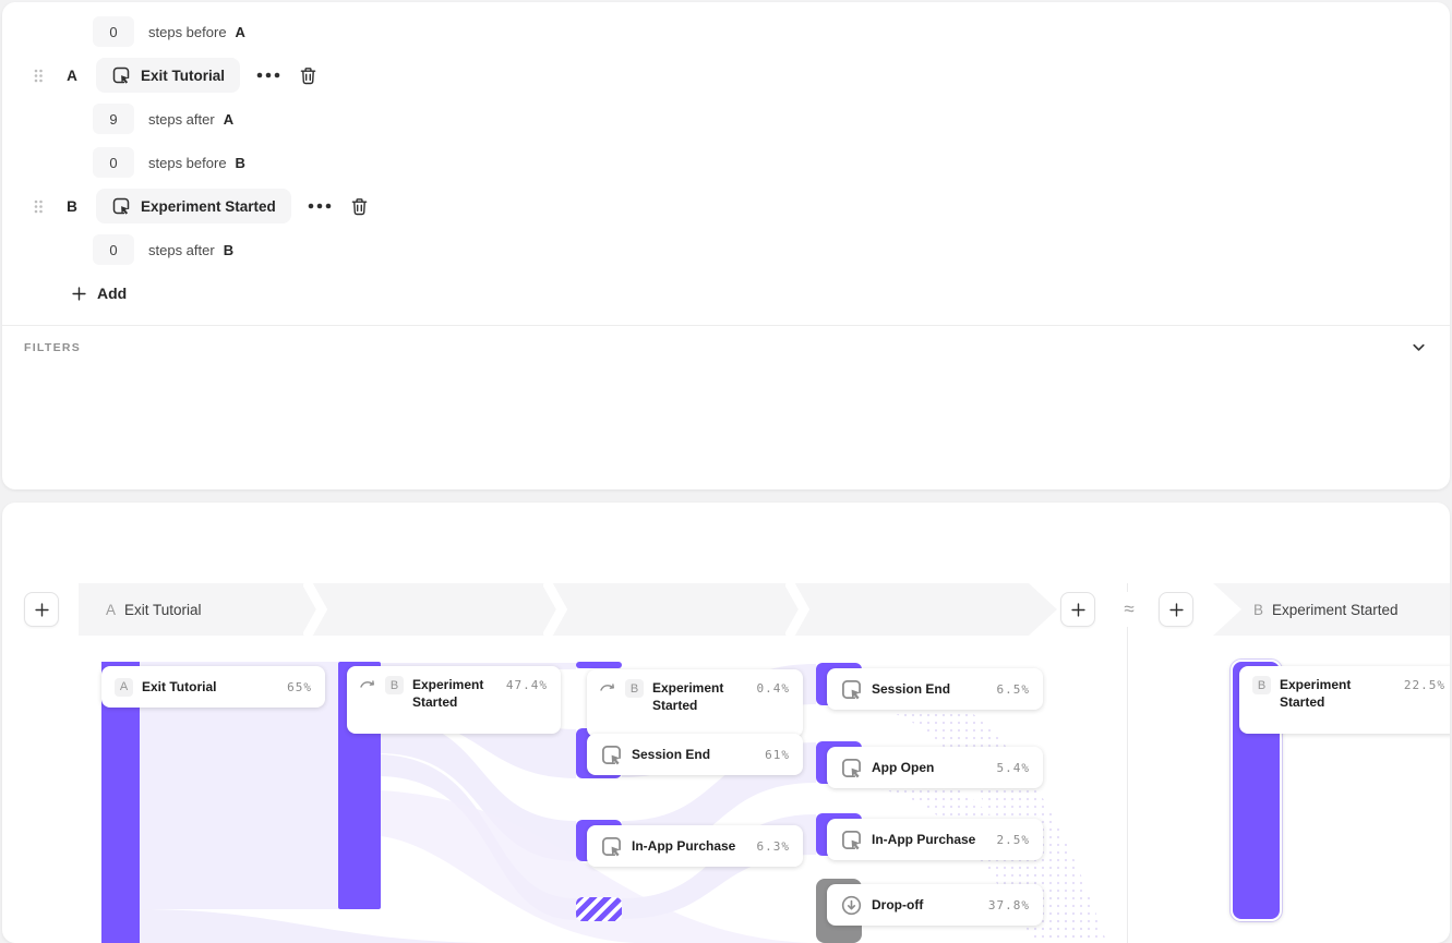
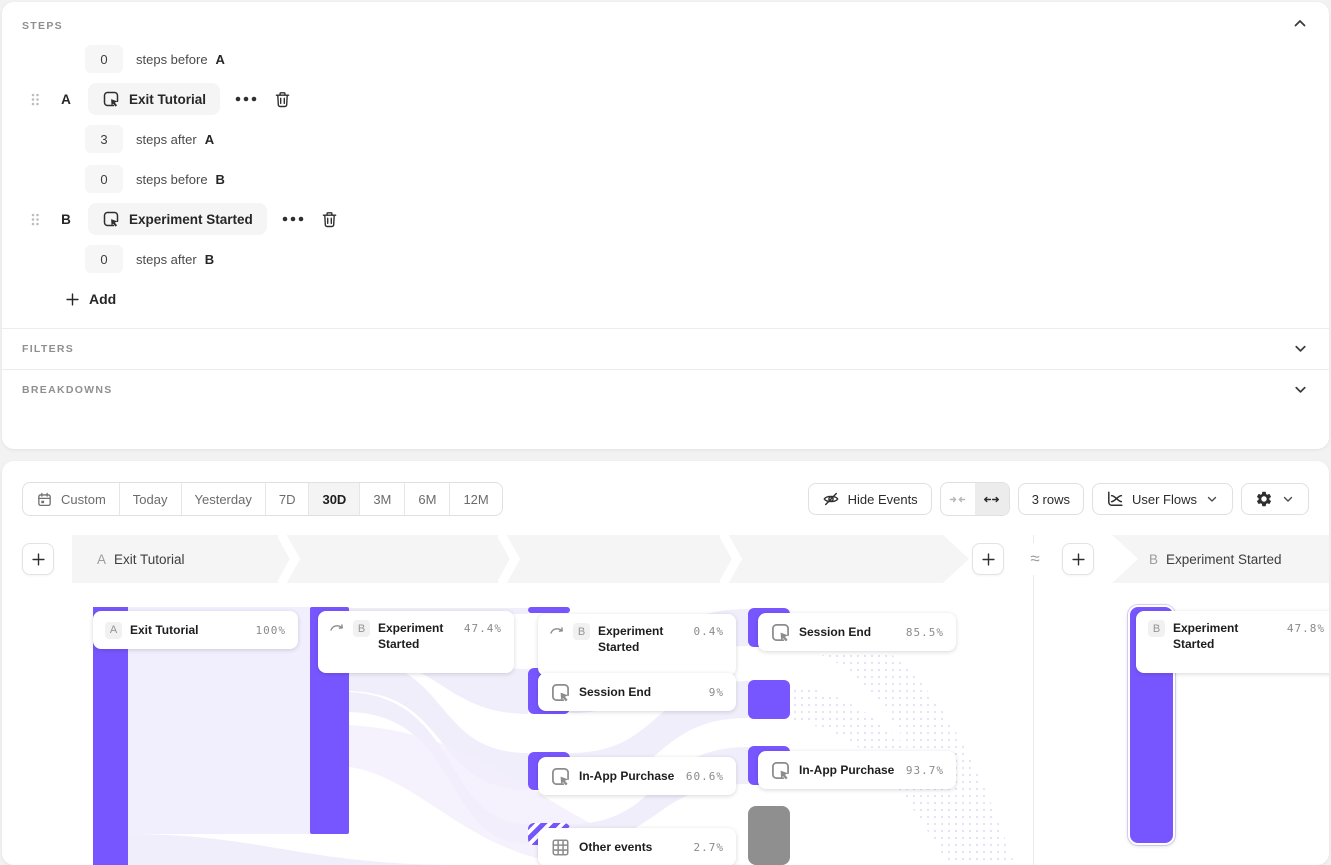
+ STEPS
  0
  steps before
  A
  A
  Exit Tutorial
- 9
+ 3
  steps after
  A
  0
  steps before
  B
  B
  Experiment Started
  0
  steps after
  B
  Add
  FILTERS
+ BREAKDOWNS
+ Custom
+ Today
+ Yesterday
+ 7D
+ 30D
+ 3M
+ 6M
+ 12M
+ Hide Events
+ 3 rows
+ User Flows
  A
  Exit Tutorial
  B
  Experiment Started
  ≈
  A
  Exit Tutorial
- 65%
+ 100%
  B
  Experiment Started
  47.4%
  B
  Experiment Started
  0.4%
  Session End
- 61%
+ 9%
  In-App Purchase
- 6.3%
+ 60.6%
+ Other events
+ 2.7%
  Session End
- 6.5%
+ 85.5%
- App Open
- 5.4%
  In-App Purchase
- 2.5%
+ 93.7%
- Drop-off
- 37.8%
  B
  Experiment Started
- 22.5%
+ 47.8%
